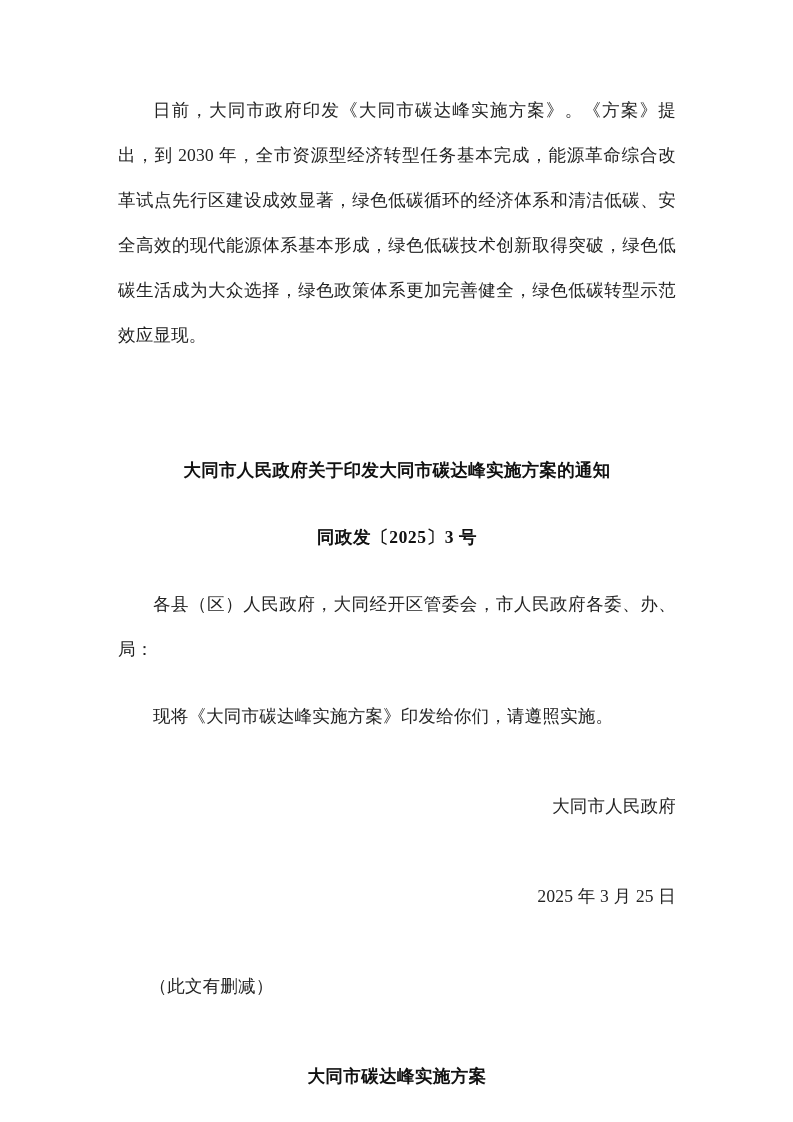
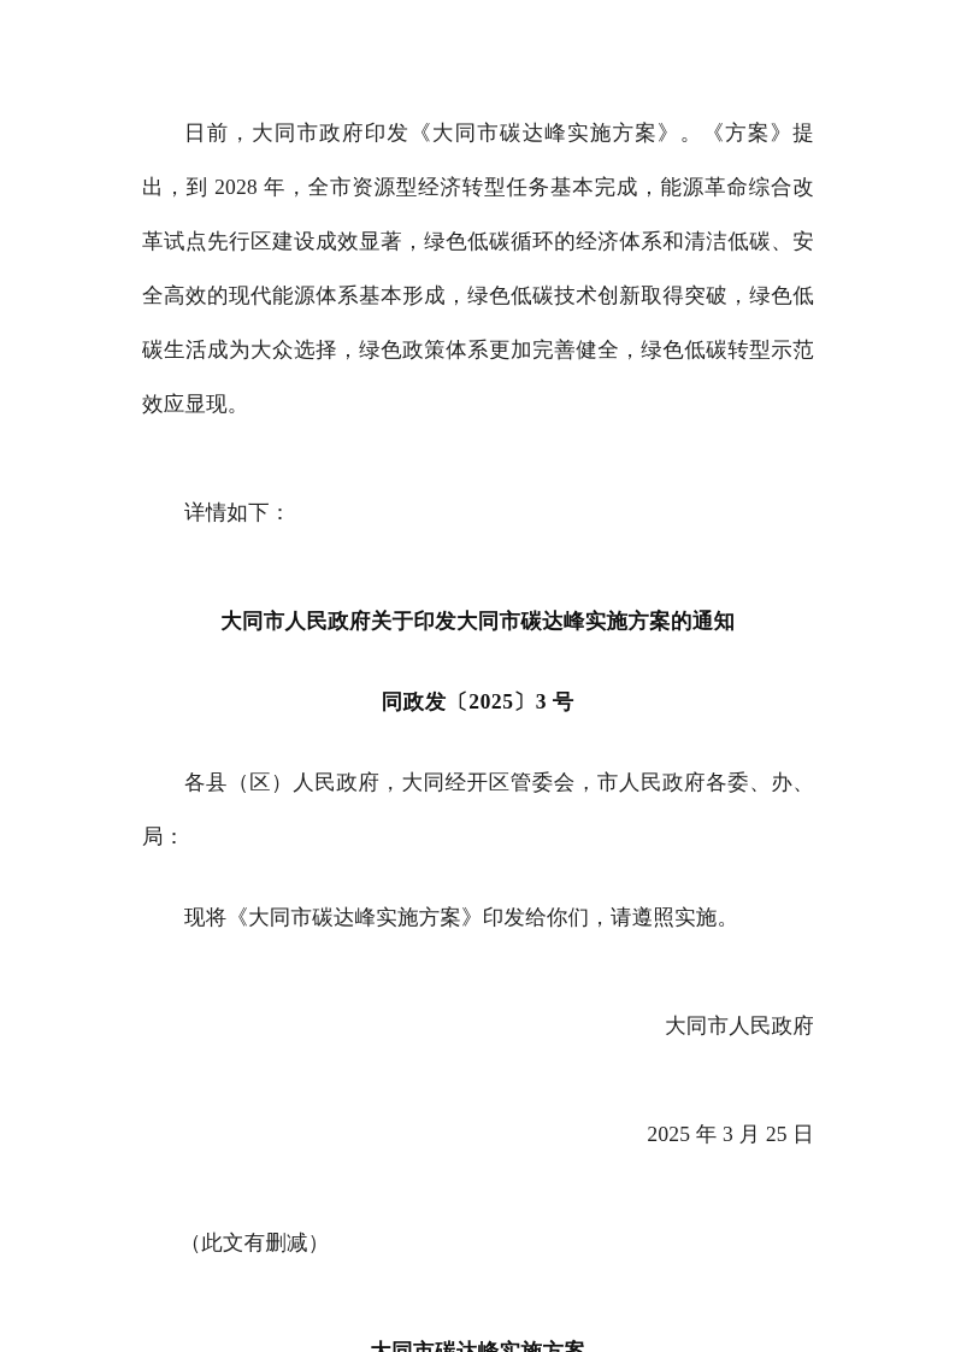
- 日前，大同市政府印发《大同市碳达峰实施方案》。《方案》提出，到 2030 年，全市资源型经济转型任务基本完成，能源革命综合改革试点先行区建设成效显著，绿色低碳循环的经济体系和清洁低碳、安全高效的现代能源体系基本形成，绿色低碳技术创新取得突破，绿色低碳生活成为大众选择，绿色政策体系更加完善健全，绿色低碳转型示范效应显现。
+ 日前，大同市政府印发《大同市碳达峰实施方案》。《方案》提出，到 2028 年，全市资源型经济转型任务基本完成，能源革命综合改革试点先行区建设成效显著，绿色低碳循环的经济体系和清洁低碳、安全高效的现代能源体系基本形成，绿色低碳技术创新取得突破，绿色低碳生活成为大众选择，绿色政策体系更加完善健全，绿色低碳转型示范效应显现。
+ 详情如下：
  大同市人民政府关于印发大同市碳达峰实施方案的通知
  同政发〔2025〕3 号
  各县（区）人民政府，大同经开区管委会，市人民政府各委、办、局：
  现将《大同市碳达峰实施方案》印发给你们，请遵照实施。
  大同市人民政府
  2025 年 3 月 25 日
  （此文有删减）
  大同市碳达峰实施方案
